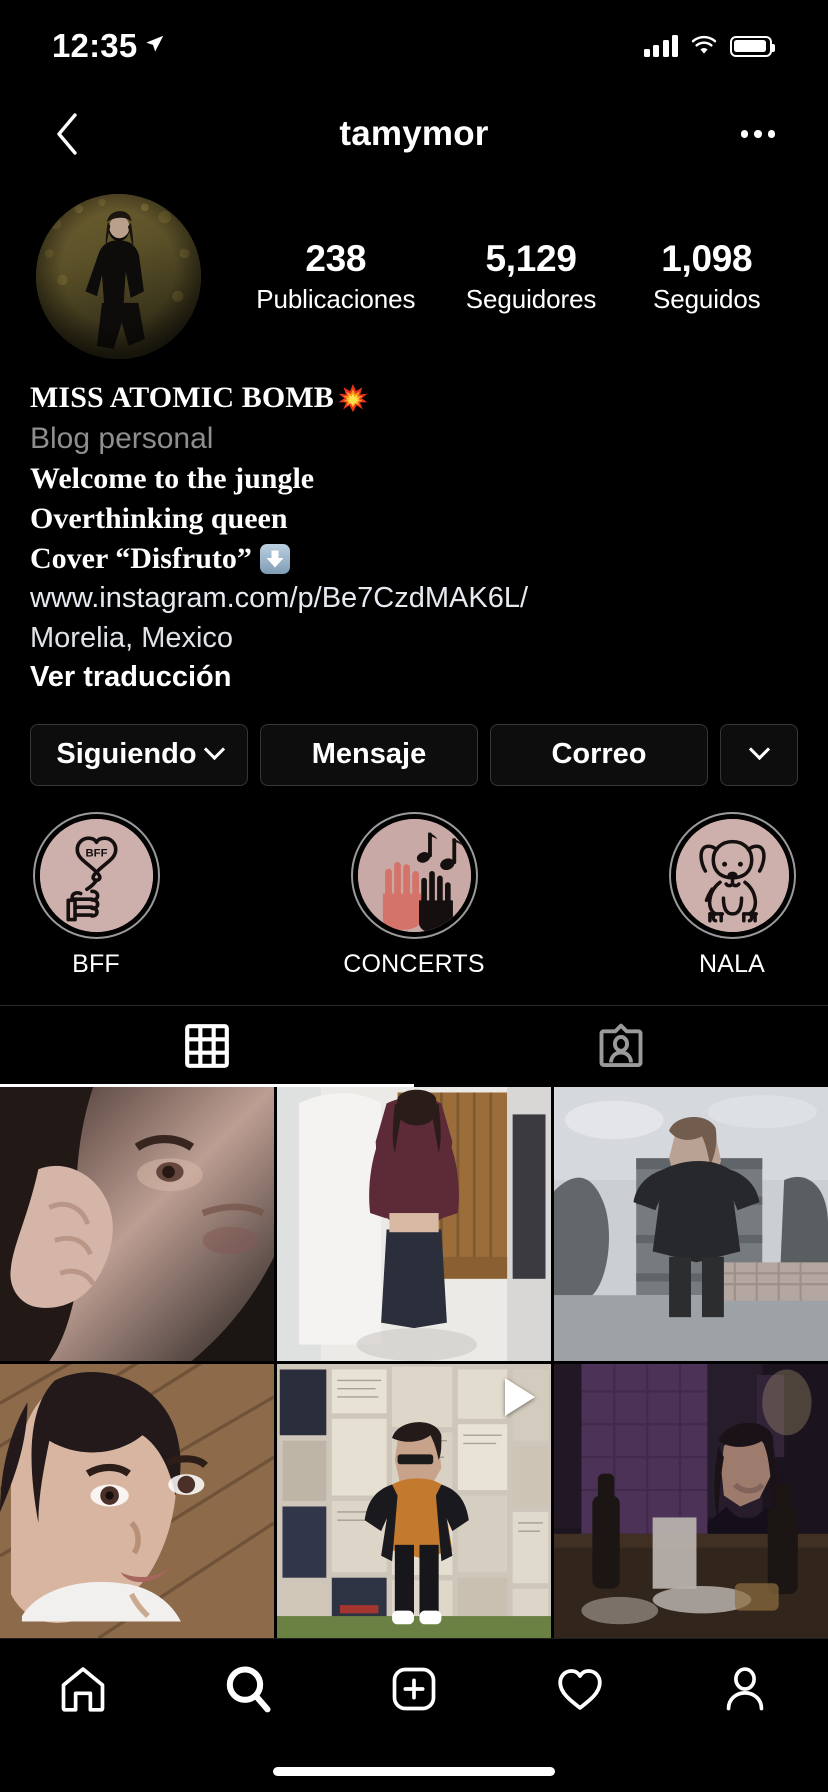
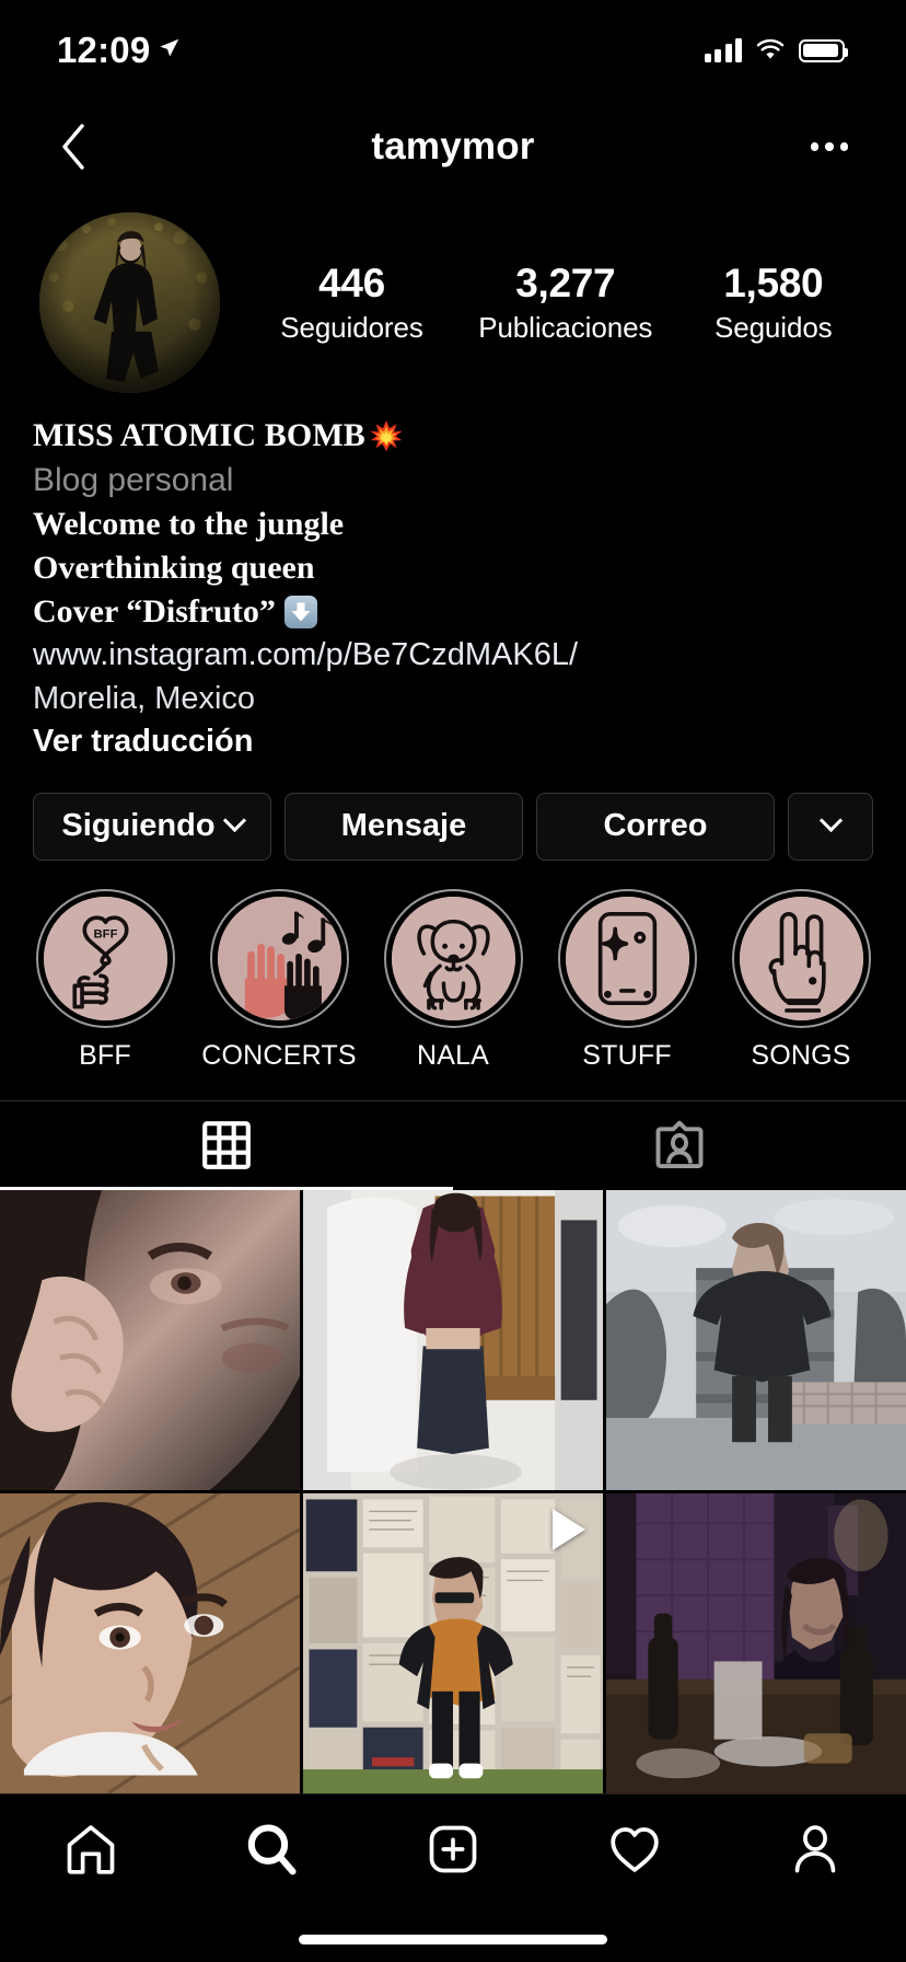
- 12:35
+ 12:09
  tamymor
- 238
+ 446
- Publicaciones
+ Seguidores
- 5,129
+ 3,277
- Seguidores
+ Publicaciones
- 1,098
+ 1,580
  Seguidos
  MISS ATOMIC BOMB
  Blog personal
  Welcome to the jungle
  Overthinking queen
  Cover “Disfruto”
  www.instagram.com/p/Be7CzdMAK6L/
  Morelia, Mexico
  Ver traducción
  Siguiendo
  Mensaje
  Correo
  BFF
  BFF
  CONCERTS
  NALA
+ STUFF
+ SONGS
